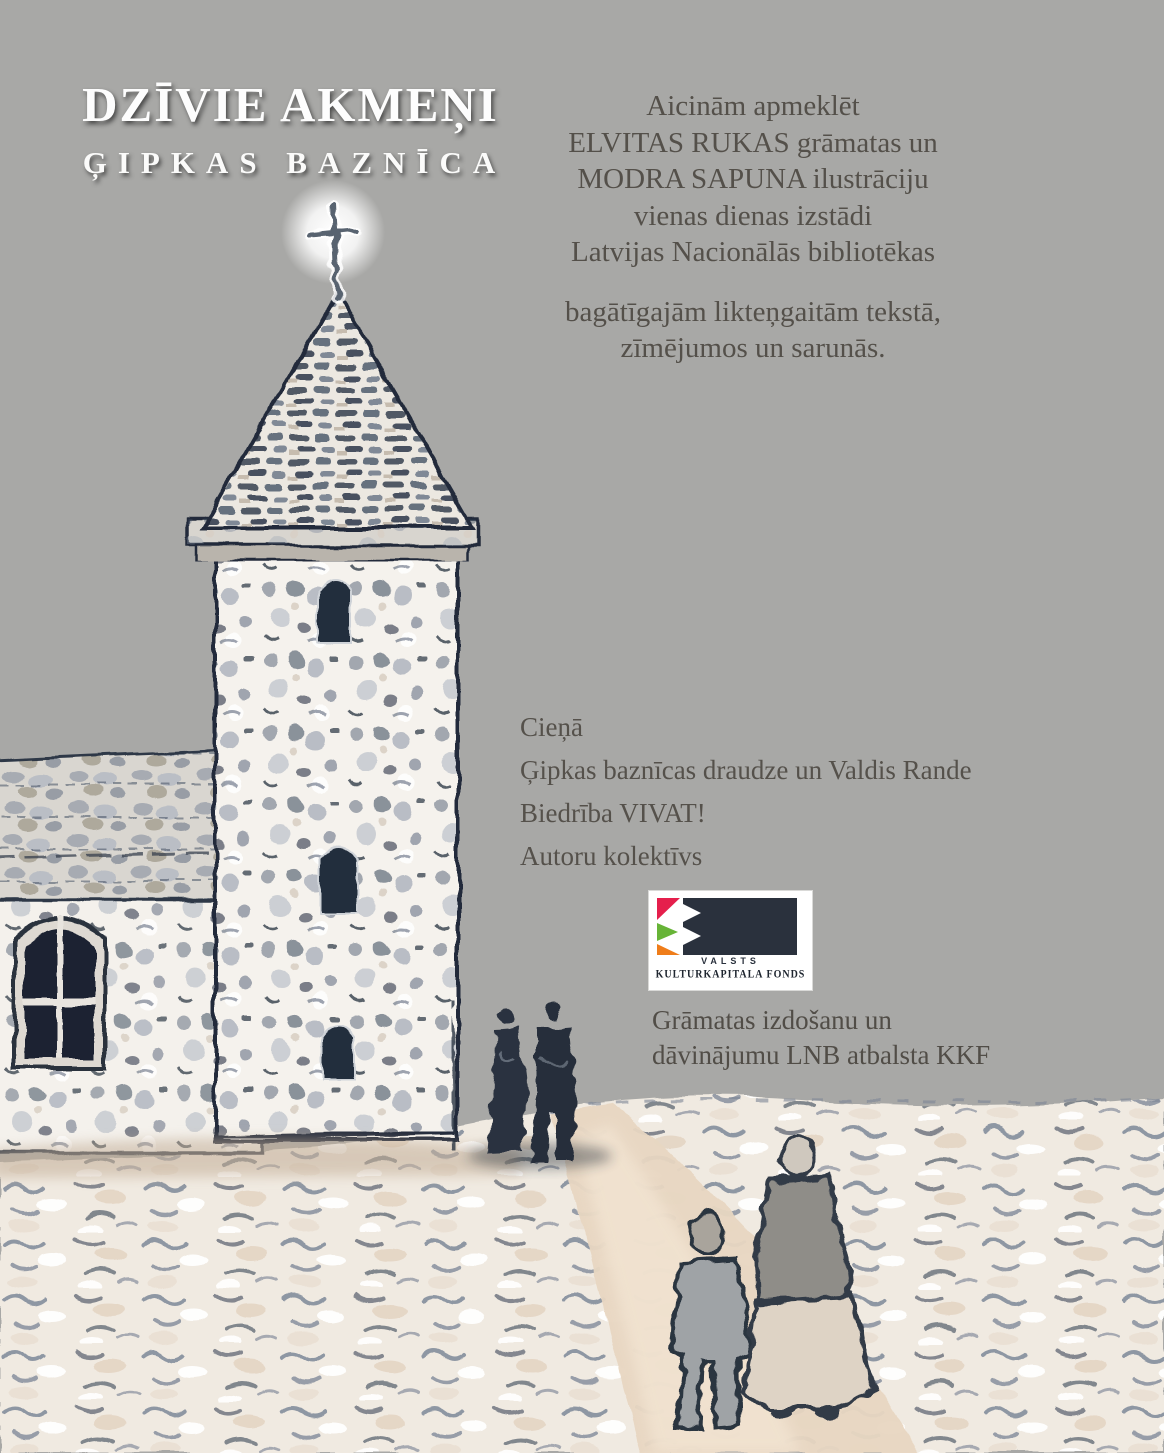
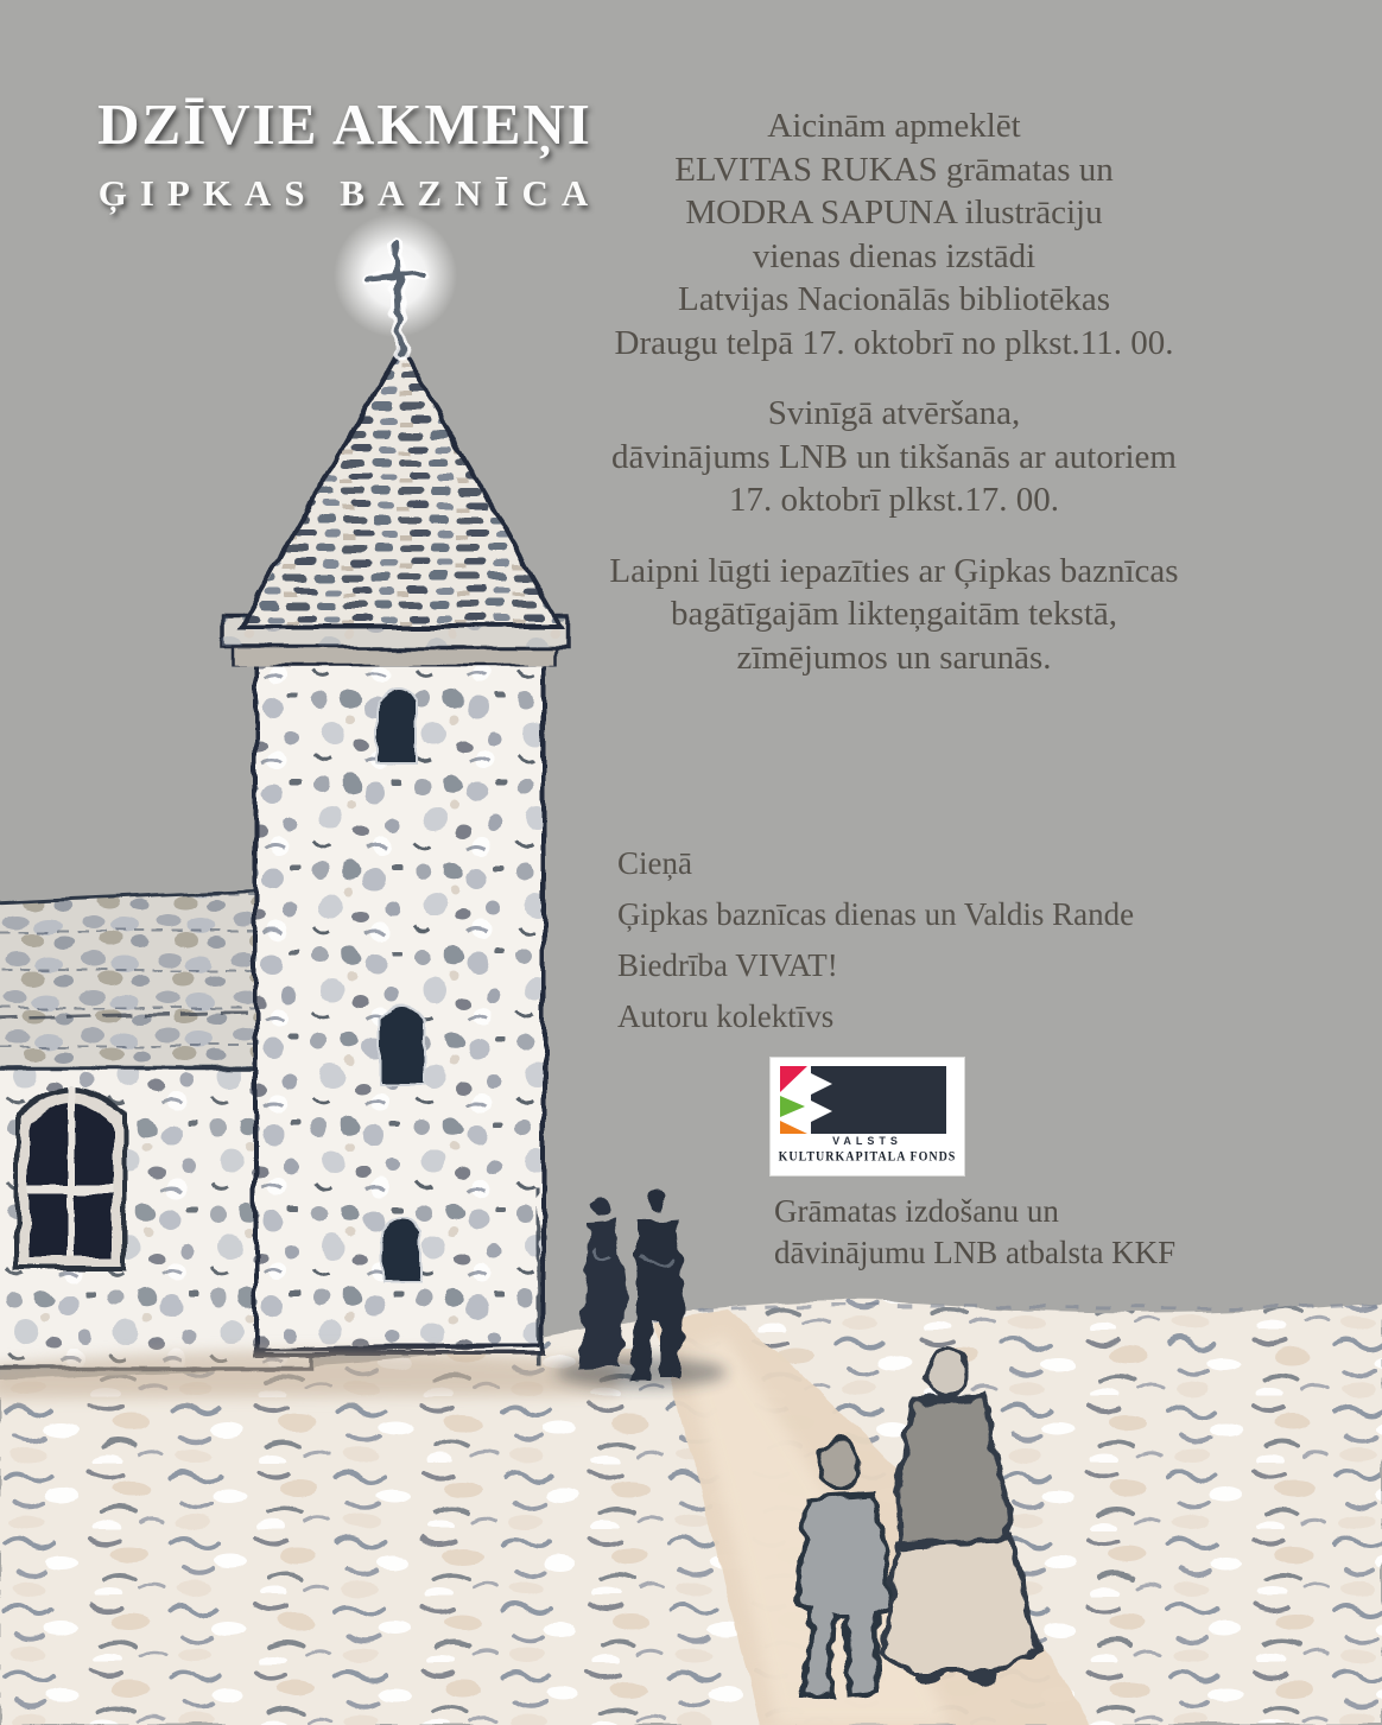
  DZĪVIE AKMEŅI
  ĢIPKAS BAZNĪCA
  Aicinām apmeklēt
  ELVITAS RUKAS grāmatas un
  MODRA SAPUNA ilustrāciju
  vienas dienas izstādi
  Latvijas Nacionālās bibliotēkas
+ Draugu telpā 17. oktobrī no plkst.11. 00.
+ Svinīgā atvēršana,
+ dāvinājums LNB un tikšanās ar autoriem
+ 17. oktobrī plkst.17. 00.
+ Laipni lūgti iepazīties ar Ģipkas baznīcas
  bagātīgajām likteņgaitām tekstā,
  zīmējumos un sarunās.
  Cieņā
- Ģipkas baznīcas draudze un Valdis Rande
+ Ģipkas baznīcas dienas un Valdis Rande
  Biedrība VIVAT!
  Autoru kolektīvs
  VALSTS
  KULTURKAPITALA FONDS
  Grāmatas izdošanu un
  dāvinājumu LNB atbalsta KKF
